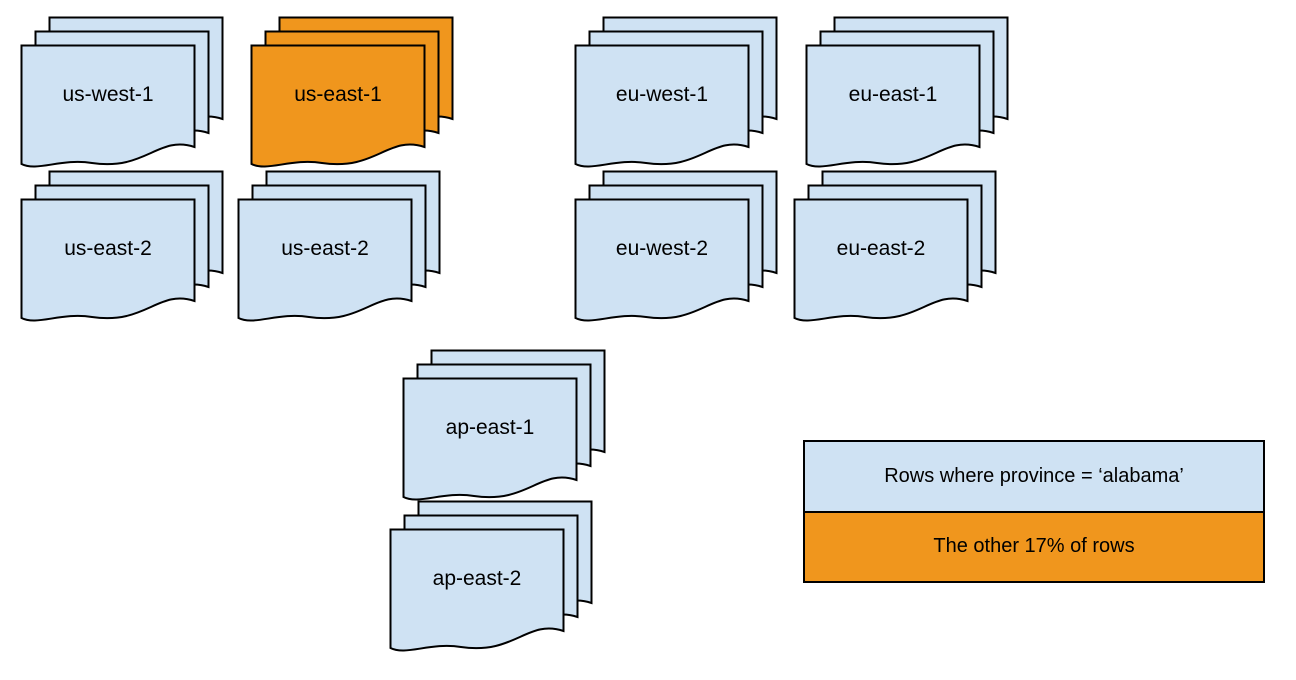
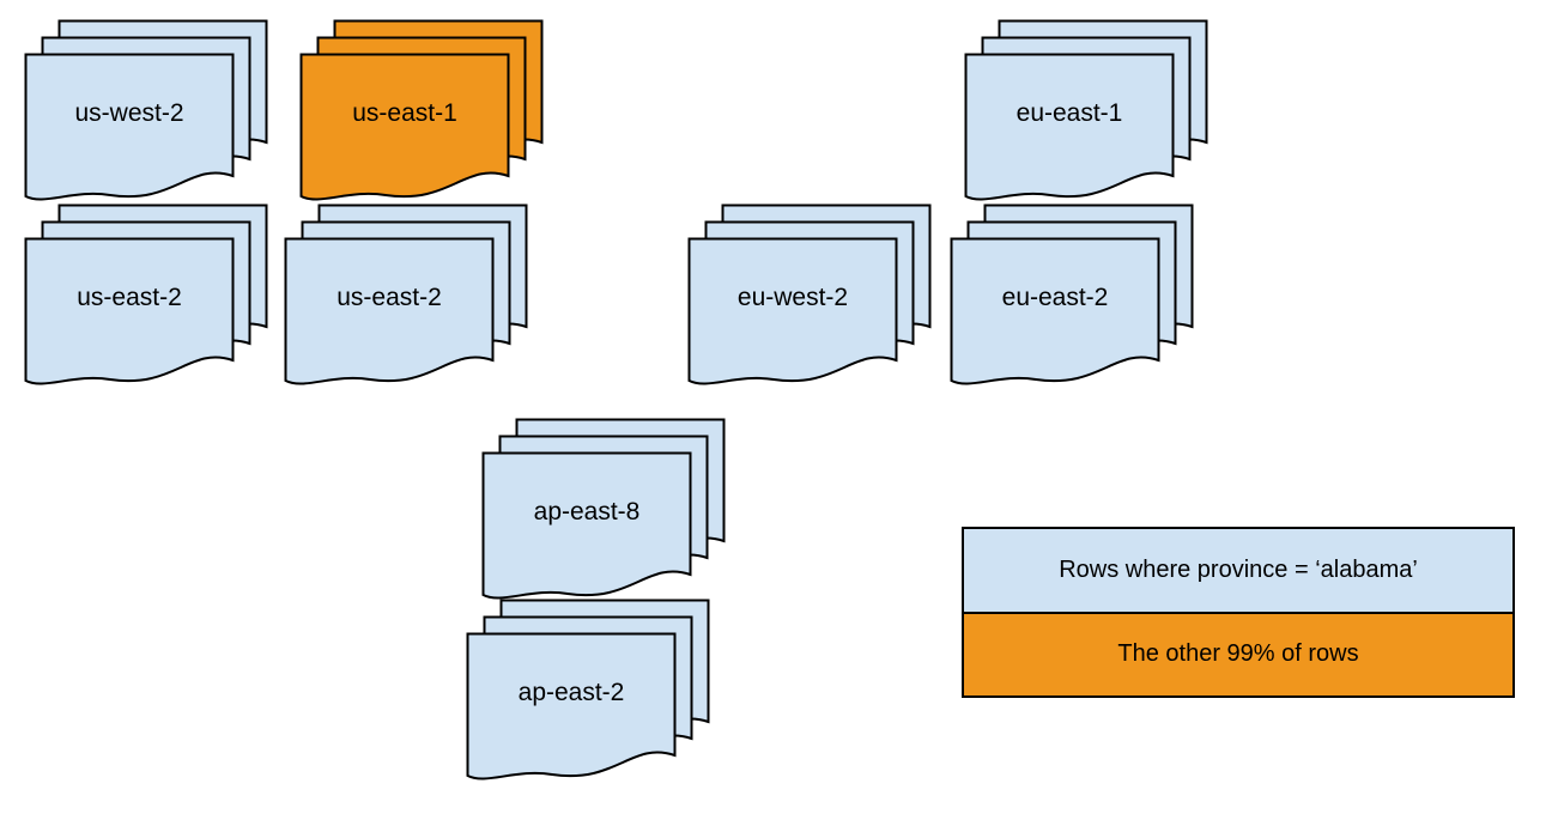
  us-east-2
  us-east-2
  eu-west-2
  eu-east-2
  ap-east-2
- us-west-1
+ us-west-2
  us-east-1
- eu-west-1
  eu-east-1
- ap-east-1
+ ap-east-8
  Rows where province = ‘alabama’
- The other 17% of rows
+ The other 99% of rows
